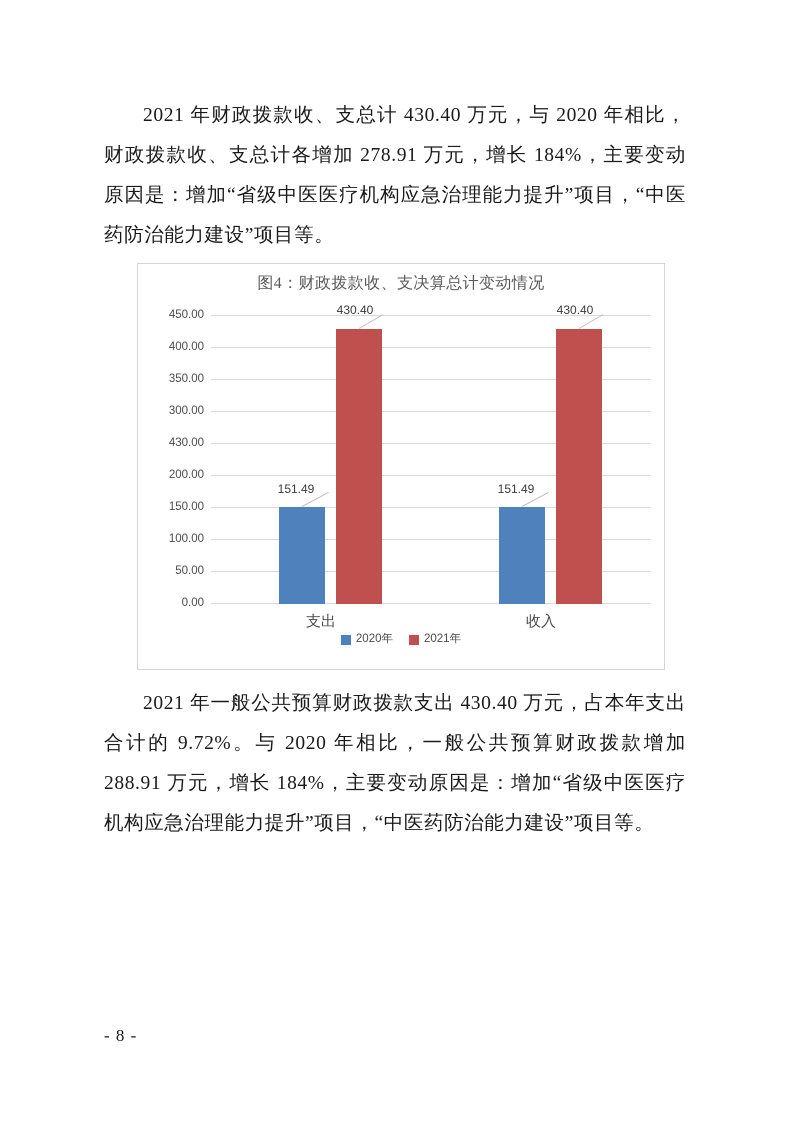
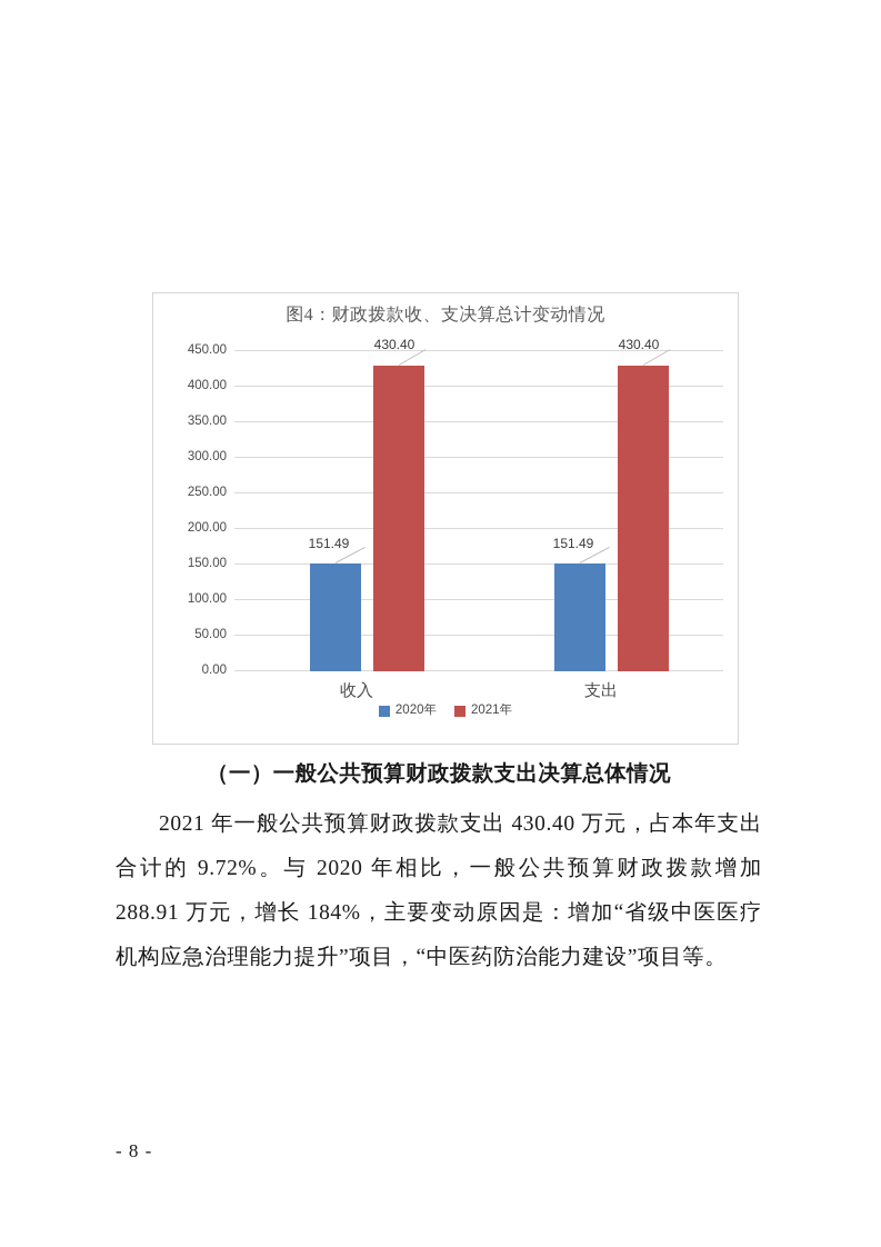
- 2021 年财政拨款收、支总计 430.40 万元，与 2020 年相比，财政拨款收、支总计各增加 278.91 万元，增长 184%，主要变动原因是：增加“省级中医医疗机构应急治理能力提升”项目，“中医药防治能力建设”项目等。
  图4：财政拨款收、支决算总计变动情况
  0.00
  50.00
  100.00
  150.00
  200.00
- 430.00
+ 250.00
  300.00
  350.00
  400.00
  450.00
  151.49
  430.40
- 支出
+ 收入
  151.49
  430.40
- 收入
+ 支出
  2020年
  2021年
+ （一）一般公共预算财政拨款支出决算总体情况
  2021 年一般公共预算财政拨款支出 430.40 万元，占本年支出合计的 9.72%。与 2020 年相比，一般公共预算财政拨款增加 288.91 万元，增长 184%，主要变动原因是：增加“省级中医医疗机构应急治理能力提升”项目，“中医药防治能力建设”项目等。
  - 8 -
